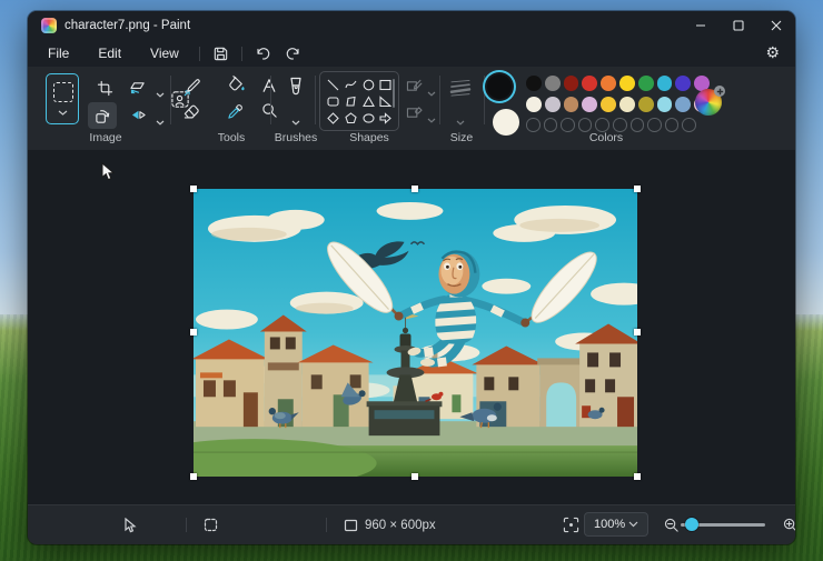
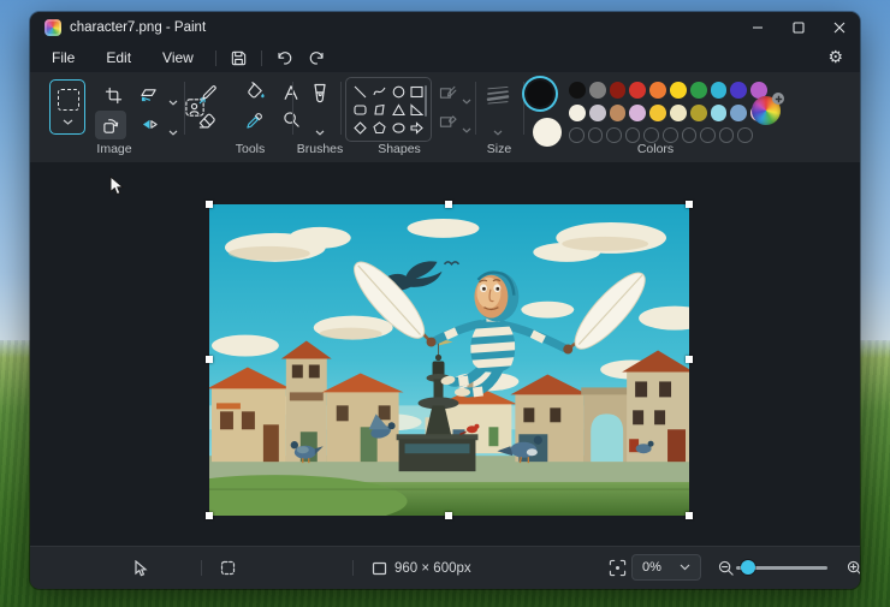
  character7.png - Paint
  File
  Edit
  View
  ⚙
  Image
  Tools
  Brushes
  Shapes
  Size
  Colors
  960 × 600px
- 100%
+ 0%
